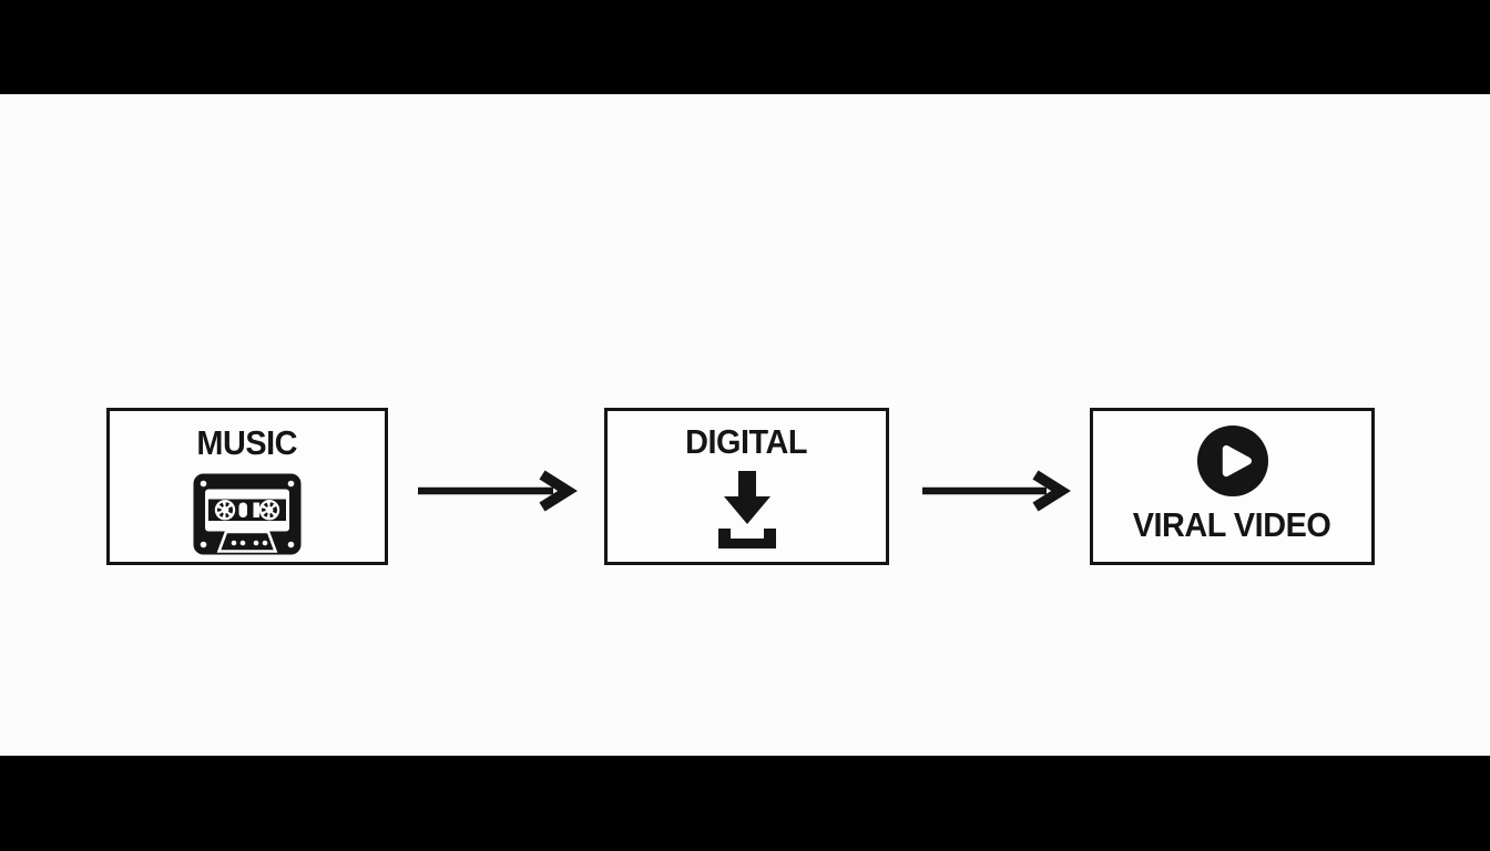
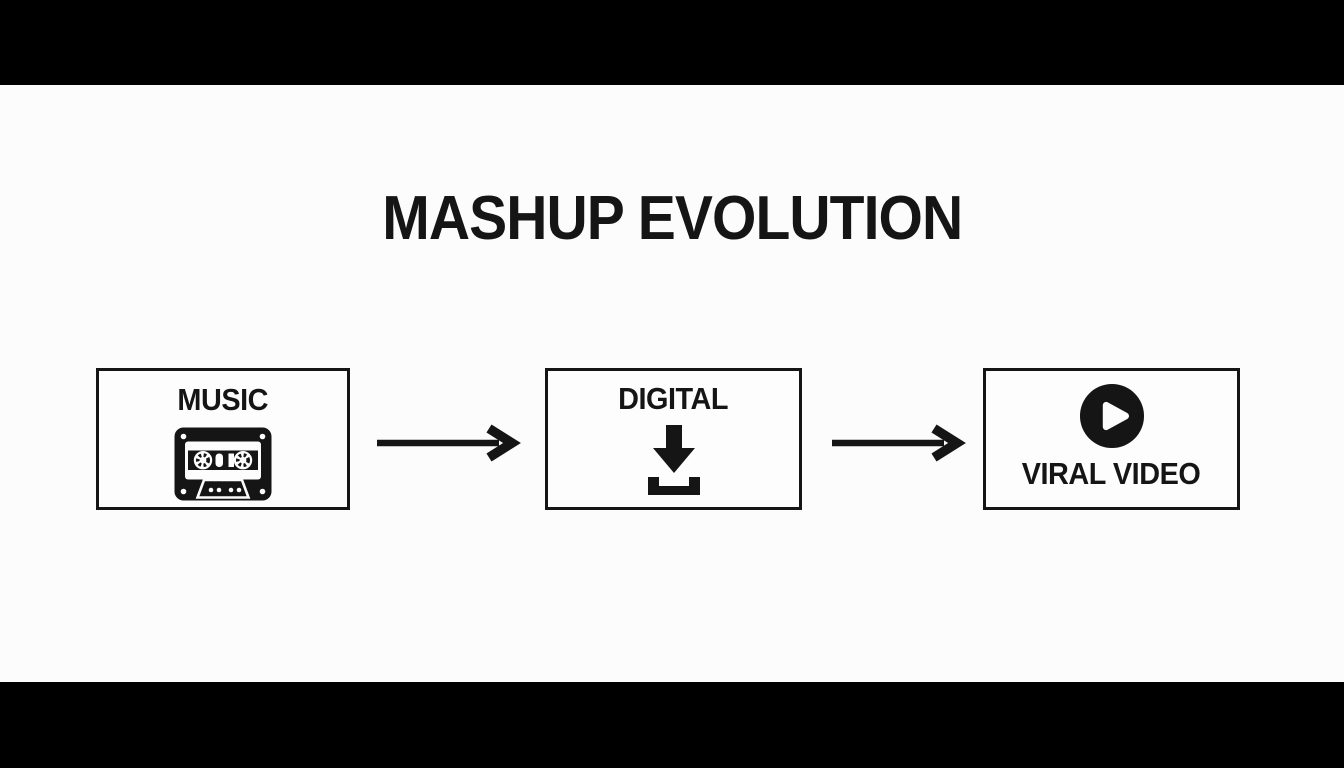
+ MASHUP EVOLUTION
  MUSIC
  DIGITAL
  VIRAL VIDEO
